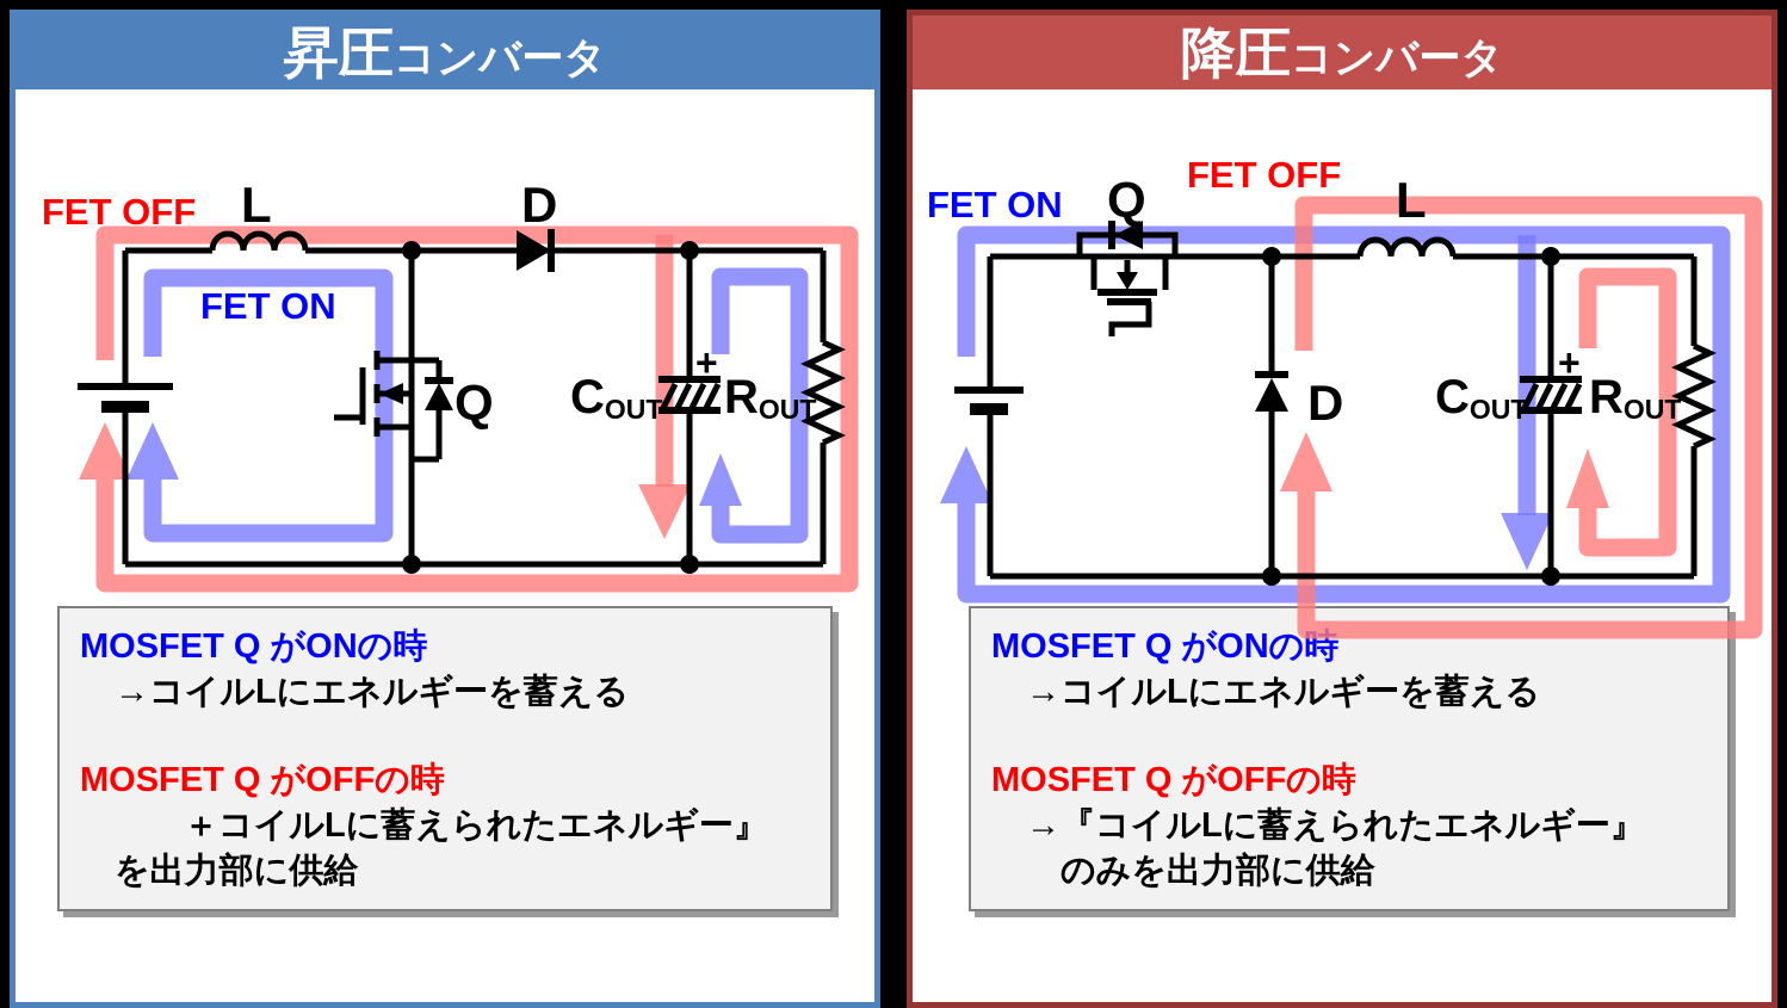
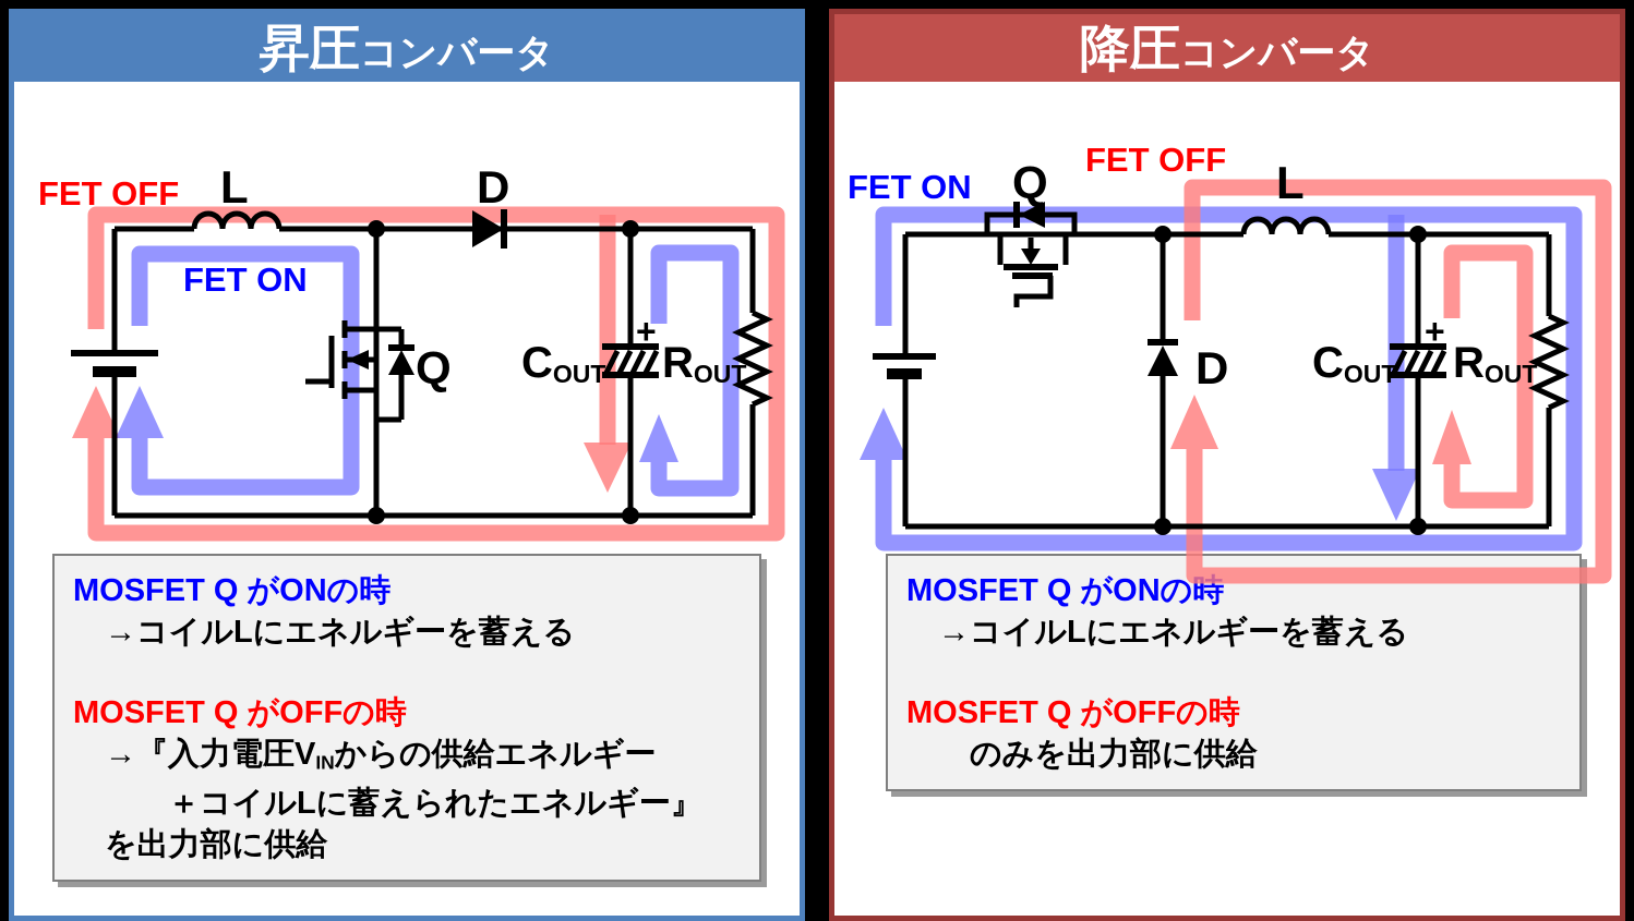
  昇圧
  コンバータ
  MOSFET Q がONの時
  →コイルLにエネルギーを蓄える
  MOSFET Q がOFFの時
+ →『入力電圧VINからの供給エネルギー
  ＋コイルLに蓄えられたエネルギー』
  を出力部に供給
  降圧
  コンバータ
  MOSFET Q がONの時
  →コイルLにエネルギーを蓄える
  MOSFET Q がOFFの時
- →『コイルLに蓄えられたエネルギー』
  のみを出力部に供給
  FET OFF
  FET ON
  L
  D
  Q
  +
  COUT
  ROUT
  FET ON
  FET OFF
  Q
  L
  D
  +
  COUT
  ROUT
